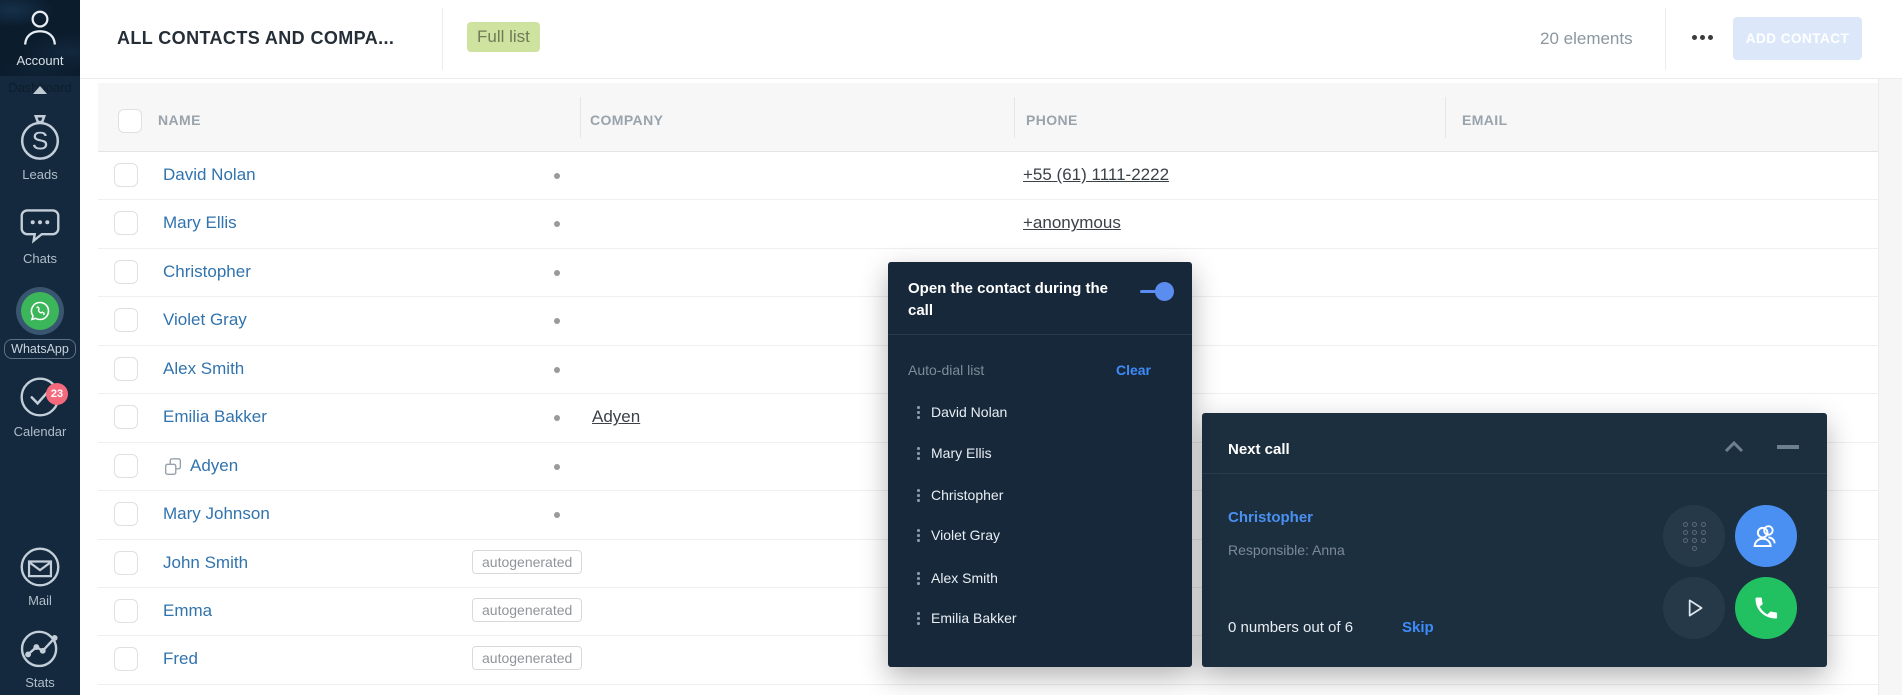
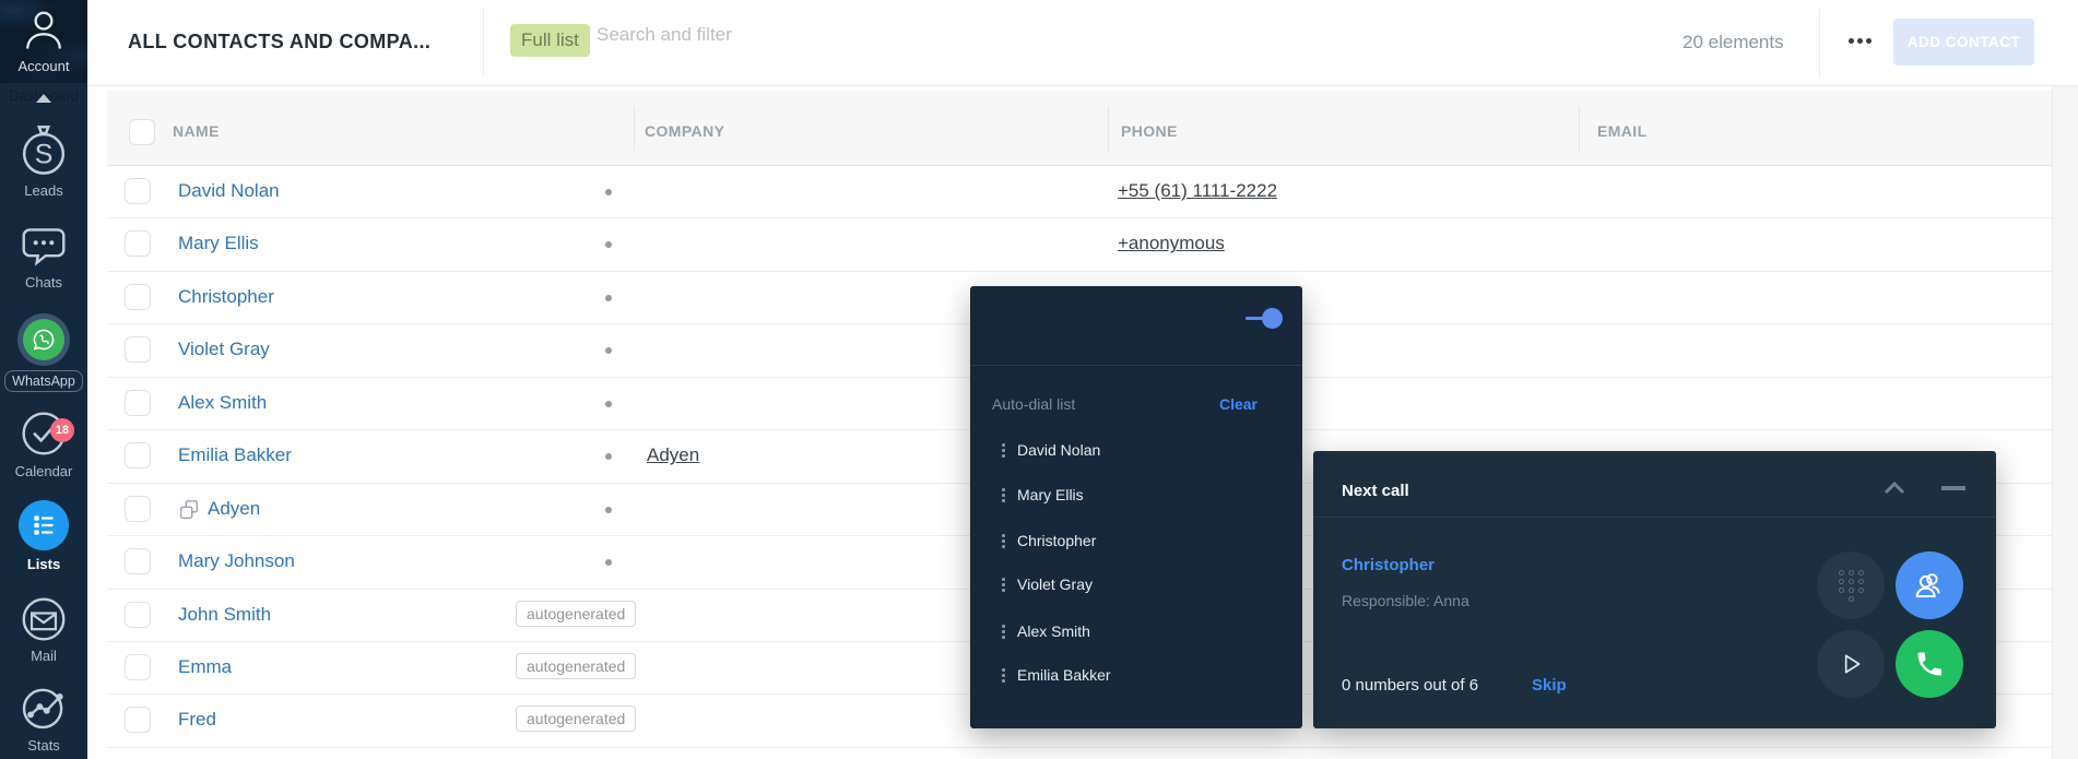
  Account
  Dashboard
  S
  Leads
  Chats
  WhatsApp
- 23
+ 18
  Calendar
+ Lists
  Mail
  Stats
  ALL CONTACTS AND COMPA...
  Full list
+ Search and filter
  20 elements
  ADD CONTACT
  NAME
  COMPANY
  PHONE
  EMAIL
  David Nolan
  +55 (61) 1111-2222
  Mary Ellis
  +anonymous
  Christopher
  Violet Gray
  Alex Smith
  Emilia Bakker
  Adyen
  Adyen
  Mary Johnson
  John Smith
  autogenerated
  Emma
  autogenerated
  Fred
  autogenerated
- Open the contact during the call
  Auto-dial list
  Clear
  David Nolan
  Mary Ellis
  Christopher
  Violet Gray
  Alex Smith
  Emilia Bakker
  Next call
  Christopher
  Responsible: Anna
  0 numbers out of 6
  Skip
